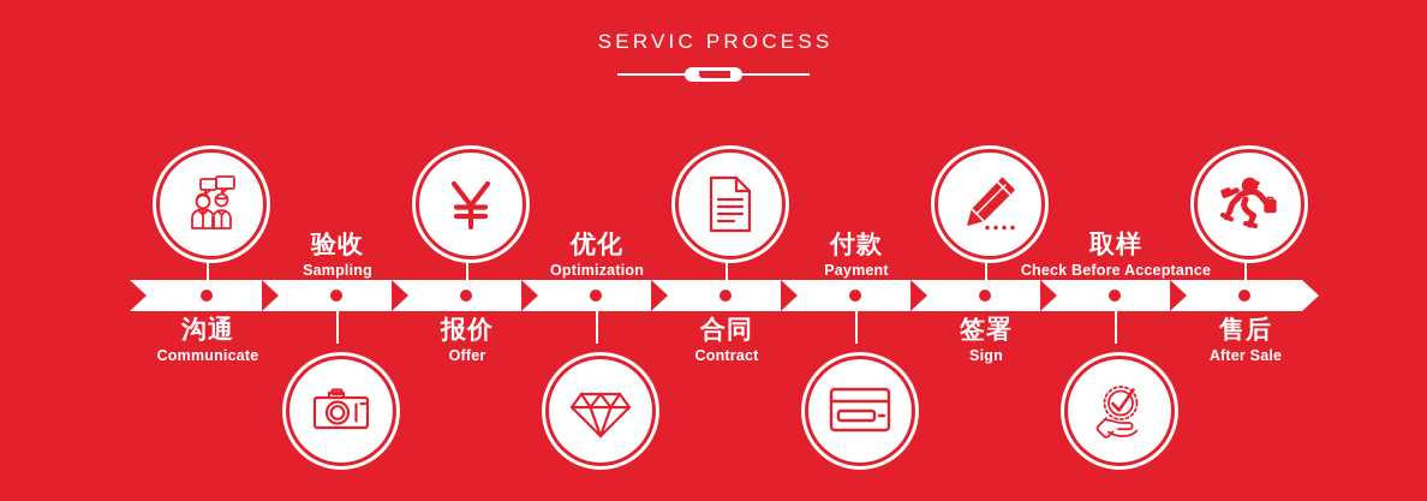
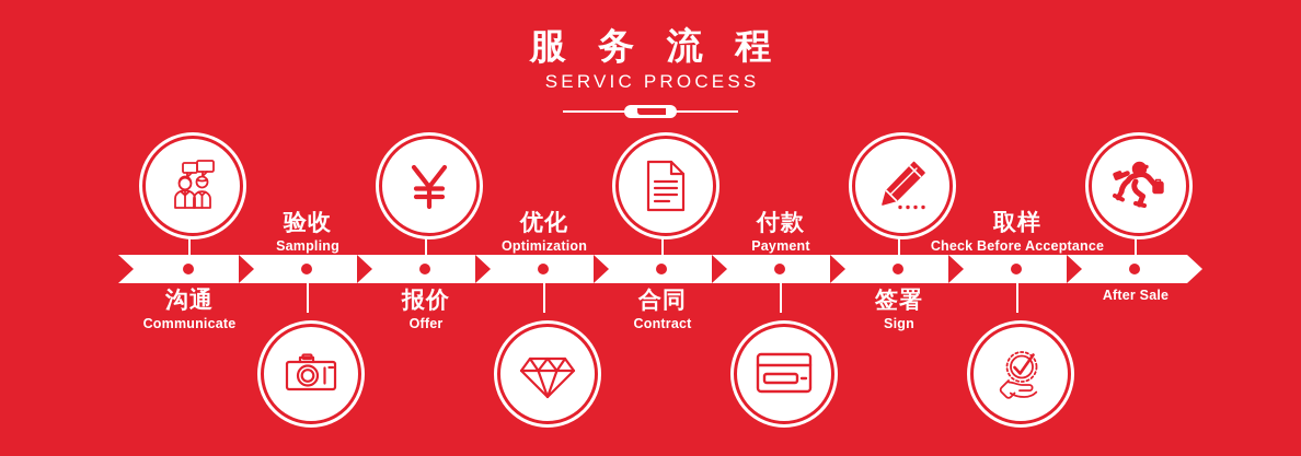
+ 服 务 流 程
  SERVIC PROCESS
  沟通
  Communicate
  报价
  Offer
  合同
  Contract
  签署
  Sign
- 售后
  After Sale
  验收
  Sampling
  优化
  Optimization
  付款
  Payment
  取样
  Check Before Acceptance
